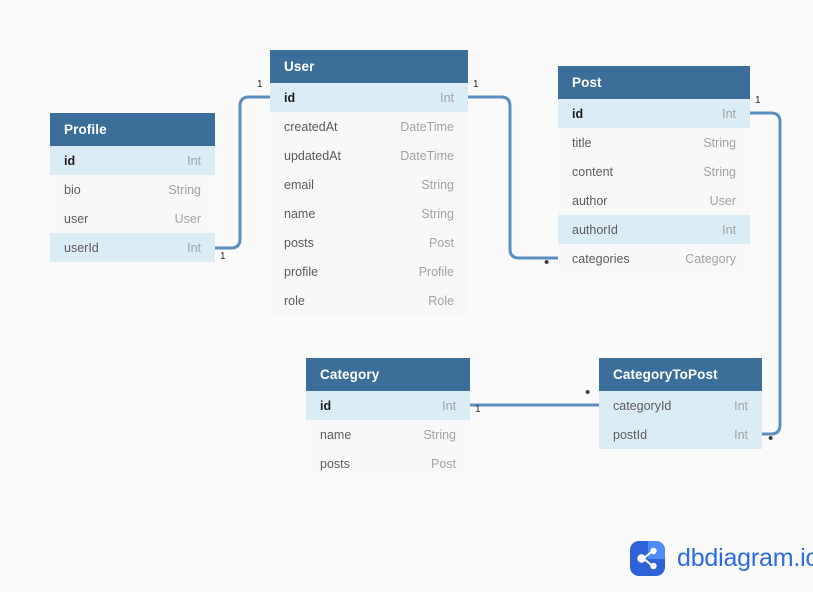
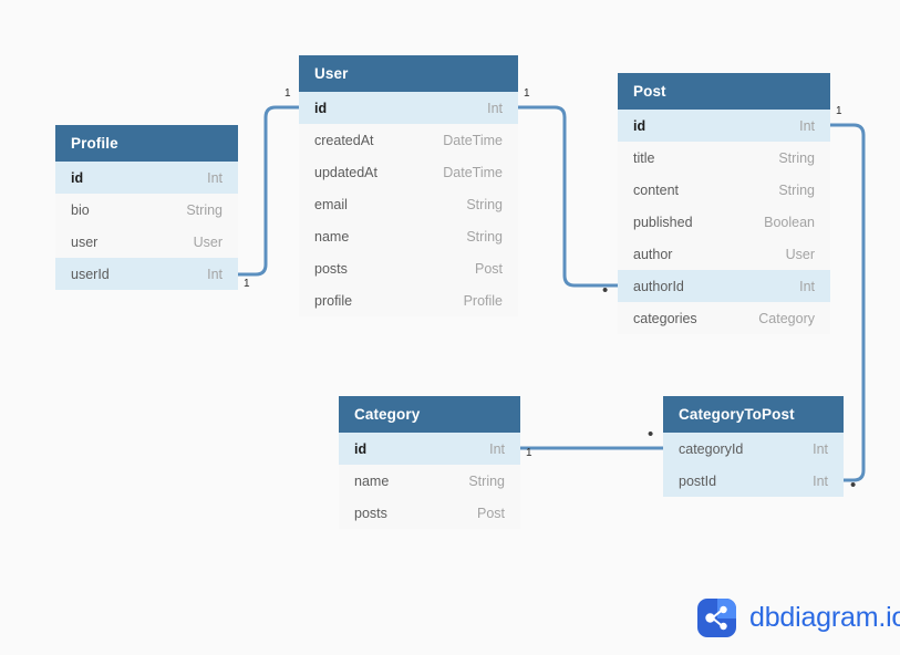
  Profile
  id
  Int
  bio
  String
  user
  User
  userId
  Int
  User
  id
  Int
  createdAt
  DateTime
  updatedAt
  DateTime
  email
  String
  name
  String
  posts
  Post
  profile
  Profile
- role
- Role
  Post
  id
  Int
  title
  String
  content
  String
+ published
+ Boolean
  author
  User
  authorId
  Int
  categories
  Category
  Category
  id
  Int
  name
  String
  posts
  Post
  CategoryToPost
  categoryId
  Int
  postId
  Int
  1
  1
  1
  •
  1
  •
  1
  •
  dbdiagram.io
